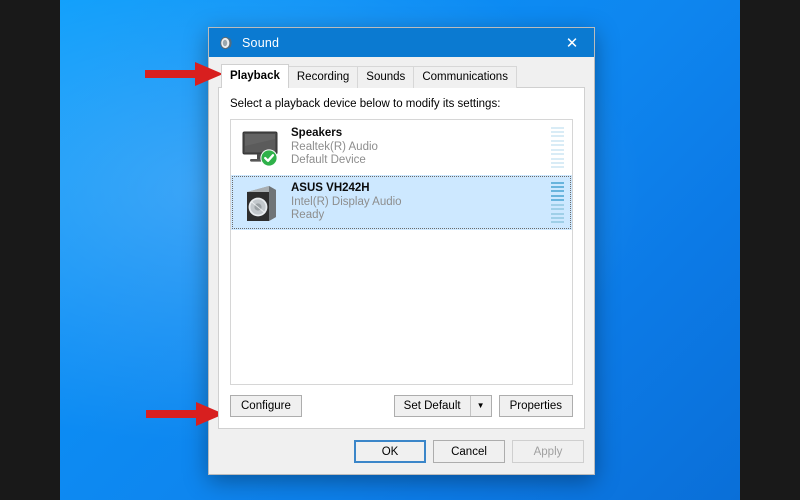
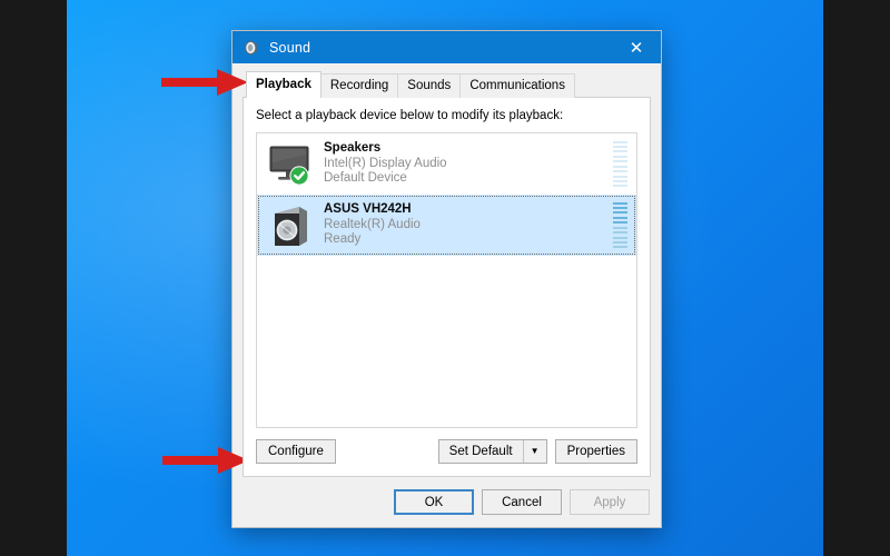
  Sound
  ✕
  Playback
  Recording
  Sounds
  Communications
- Select a playback device below to modify its settings:
+ Select a playback device below to modify its playback:
  Speakers
- Realtek(R) Audio
+ Intel(R) Display Audio
  Default Device
  ASUS VH242H
- Intel(R) Display Audio
+ Realtek(R) Audio
  Ready
  Configure
  Set Default
  ▼
  Properties
  OK
  Cancel
  Apply
